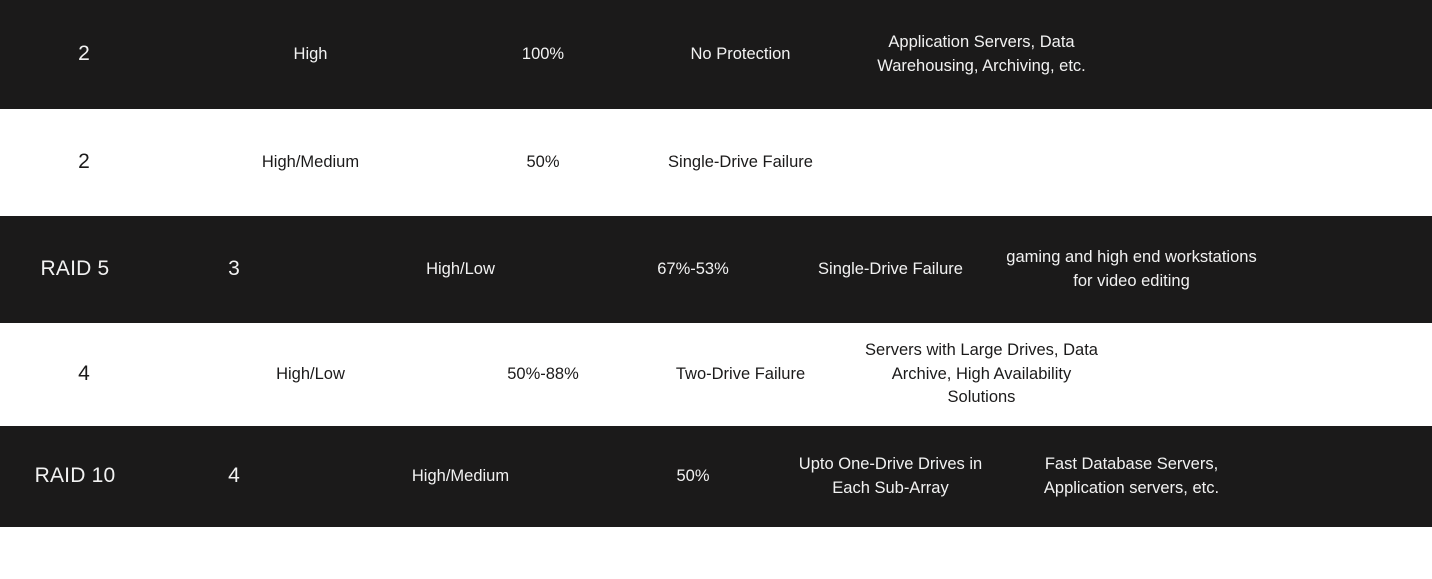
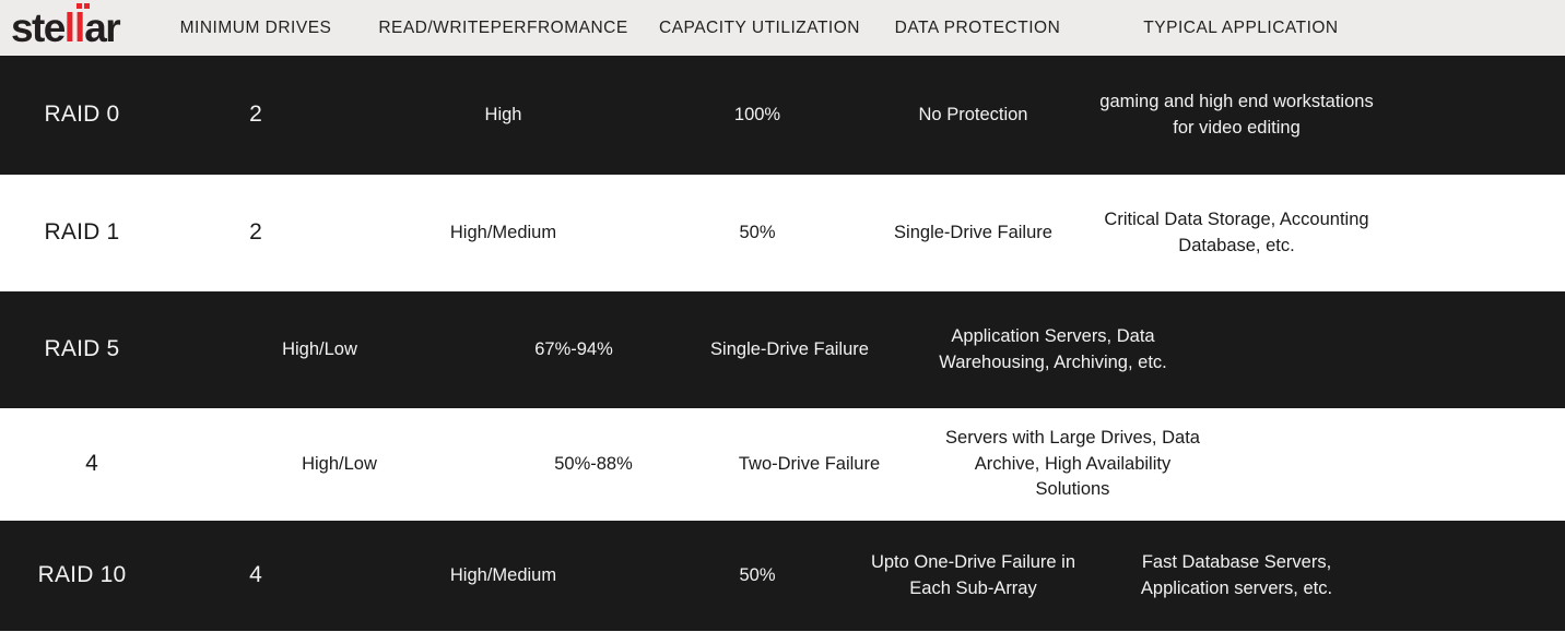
+ ste
+ ll
+ ar
+ MINIMUM DRIVES
+ READ/WRITEPERFROMANCE
+ CAPACITY UTILIZATION
+ DATA PROTECTION
+ TYPICAL APPLICATION
+ RAID 0
  2
  High
  100%
  No Protection
- Application Servers, Data Warehousing, Archiving, etc.
+ gaming and high end workstations for video editing
+ RAID 1
  2
  High/Medium
  50%
  Single-Drive Failure
+ Critical Data Storage, Accounting Database, etc.
  RAID 5
- 3
  High/Low
- 67%-53%
+ 67%-94%
  Single-Drive Failure
- gaming and high end workstations for video editing
+ Application Servers, Data Warehousing, Archiving, etc.
  4
  High/Low
  50%-88%
  Two-Drive Failure
  Servers with Large Drives, Data Archive, High Availability Solutions
  RAID 10
  4
  High/Medium
  50%
- Upto One-Drive Drives in Each Sub-Array
+ Upto One-Drive Failure in Each Sub-Array
  Fast Database Servers, Application servers, etc.
